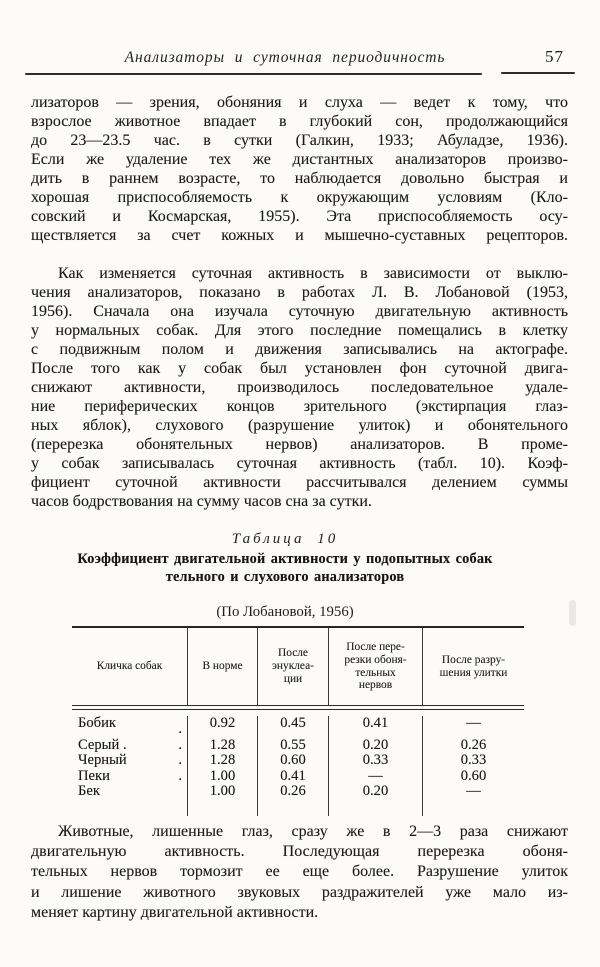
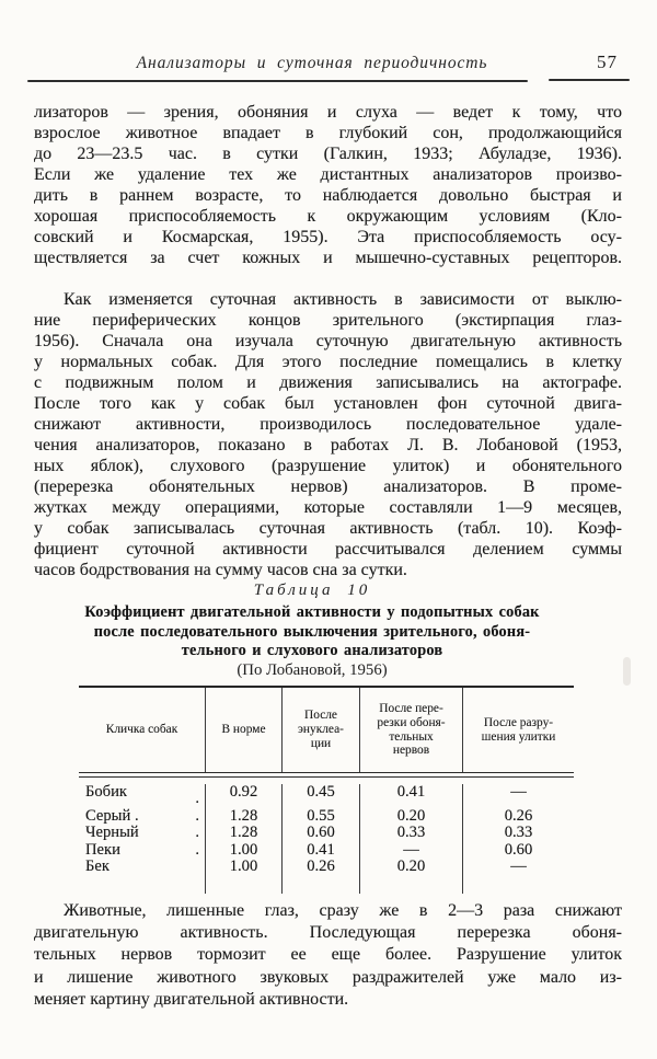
  Анализаторы и суточная периодичность
  57
  лизаторов — зрения, обоняния и слуха — ведет к тому, что
  взрослое животное впадает в глубокий сон, продолжающийся
  до 23—23.5 час. в сутки (Галкин, 1933; Абуладзе, 1936).
  Если же удаление тех же дистантных анализаторов произво-
  дить в раннем возрасте, то наблюдается довольно быстрая и
  хорошая приспособляемость к окружающим условиям (Кло-
  совский и Космарская, 1955). Эта приспособляемость осу-
  ществляется за счет кожных и мышечно-суставных рецепторов.
  Как изменяется суточная активность в зависимости от выклю-
- чения анализаторов, показано в работах Л. В. Лобановой (1953,
+ ние периферических концов зрительного (экстирпация глаз-
  1956). Сначала она изучала суточную двигательную активность
  у нормальных собак. Для этого последние помещались в клетку
  с подвижным полом и движения записывались на актографе.
  После того как у собак был установлен фон суточной двига-
  снижают активности, производилось последовательное удале-
- ние периферических концов зрительного (экстирпация глаз-
+ чения анализаторов, показано в работах Л. В. Лобановой (1953,
  ных яблок), слухового (разрушение улиток) и обонятельного
  (перерезка обонятельных нервов) анализаторов. В проме-
+ жутках между операциями, которые составляли 1—9 месяцев,
  у собак записывалась суточная активность (табл. 10). Коэф-
  фициент суточной активности рассчитывался делением суммы
  часов бодрствования на сумму часов сна за сутки.
  Таблица 10
  Коэффициент двигательной активности у подопытных собак
+ после последовательного выключения зрительного, обоня-
  тельного и слухового анализаторов
  (По Лобановой, 1956)
  Кличка собак
  В норме
  После
  энуклеа-
  ции
  После пере-
  резки обоня-
  тельных
  нервов
  После разру-
  шения улитки
  Бобик
  .
  0.92
  0.45
  0.41
  —
  Серый .
  .
  1.28
  0.55
  0.20
  0.26
  Черный
  .
  1.28
  0.60
  0.33
  0.33
  Пеки
  .
  1.00
  0.41
  —
  0.60
  Бек
  1.00
  0.26
  0.20
  —
  Животные, лишенные глаз, сразу же в 2—3 раза снижают
  двигательную активность. Последующая перерезка обоня-
  тельных нервов тормозит ее еще более. Разрушение улиток
  и лишение животного звуковых раздражителей уже мало из-
  меняет картину двигательной активности.
